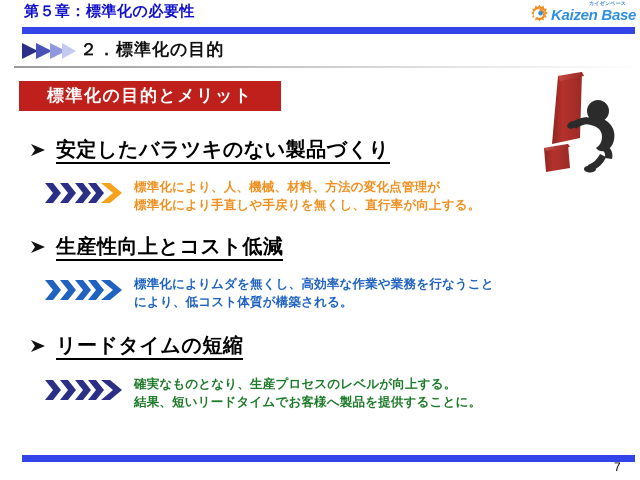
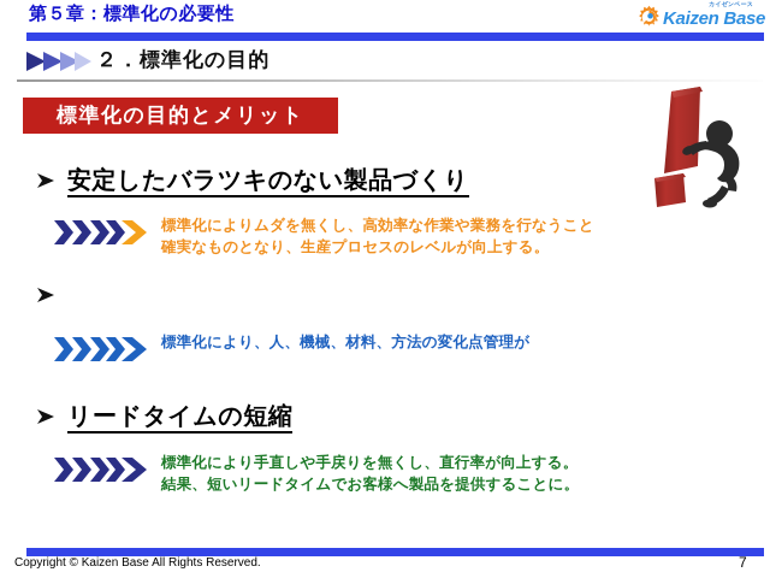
  第５章：標準化の必要性
  Kaizen Base
  ２．標準化の目的
  標準化の目的とメリット
  安定したバラツキのない製品づくり
- 標準化により、人、機械、材料、方法の変化点管理が
+ 標準化によりムダを無くし、高効率な作業や業務を行なうこと
- 標準化により手直しや手戻りを無くし、直行率が向上する。
+ 確実なものとなり、生産プロセスのレベルが向上する。
- 生産性向上とコスト低減
- 標準化によりムダを無くし、高効率な作業や業務を行なうこと
+ 標準化により、人、機械、材料、方法の変化点管理が
- により、低コスト体質が構築される。
  リードタイムの短縮
- 確実なものとなり、生産プロセスのレベルが向上する。
+ 標準化により手直しや手戻りを無くし、直行率が向上する。
  結果、短いリードタイムでお客様へ製品を提供することに。
+ Copyright © Kaizen Base All Rights Reserved.
  7
